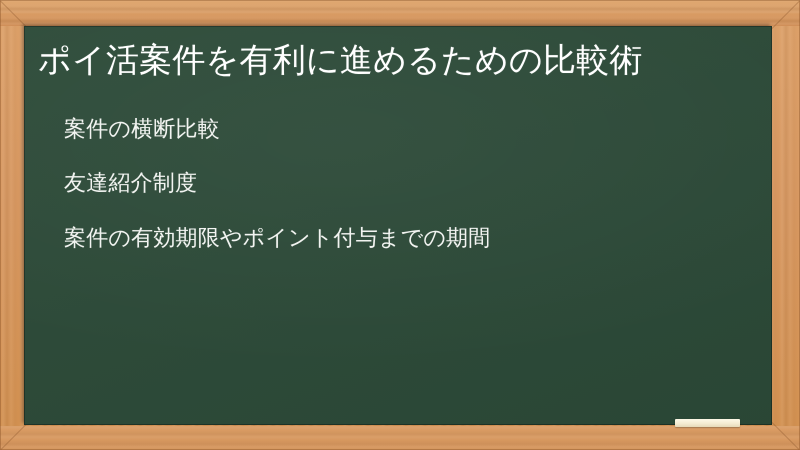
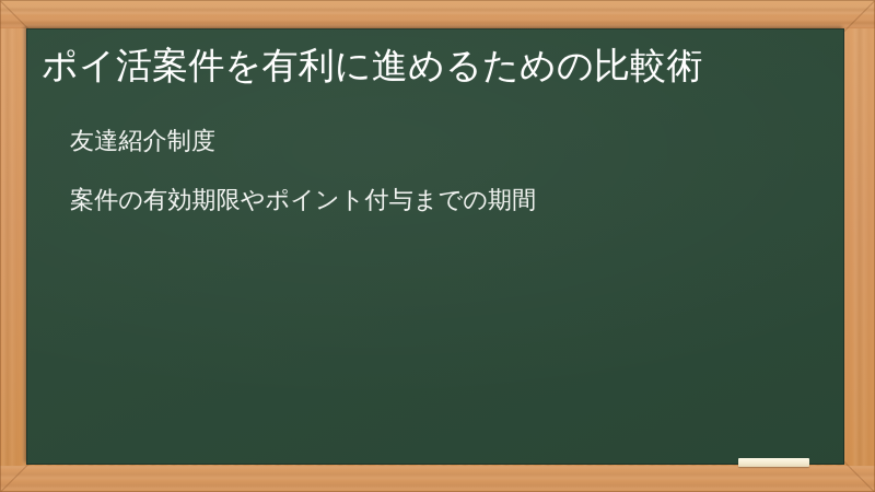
  ポイ活案件を有利に進めるための比較術
- 案件の横断比較
  友達紹介制度
  案件の有効期限やポイント付与までの期間
